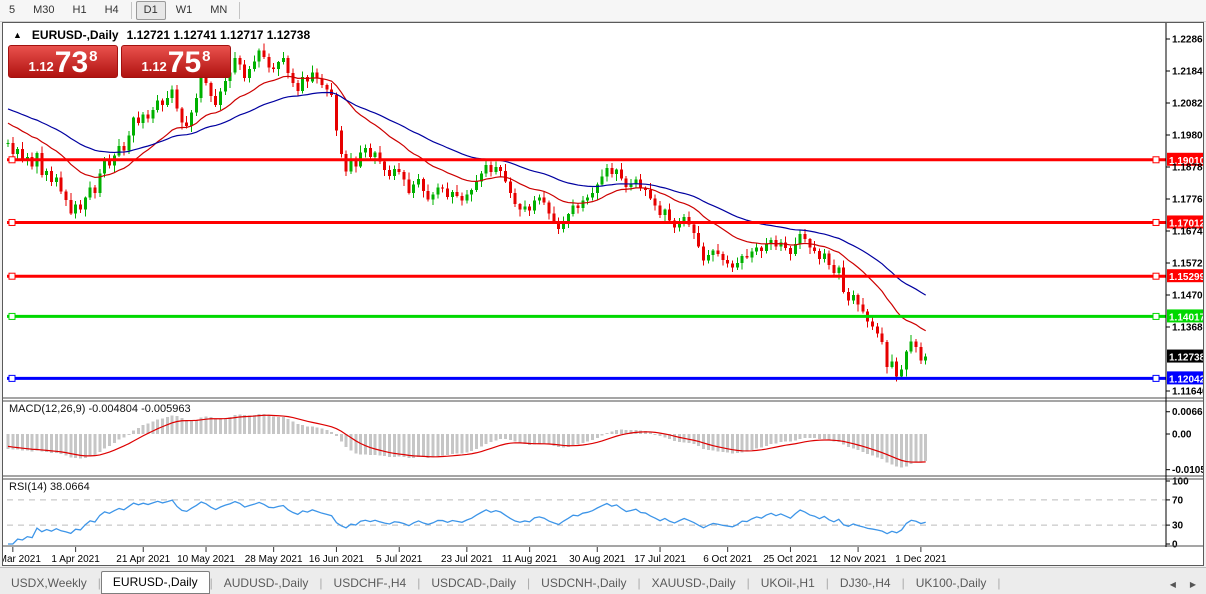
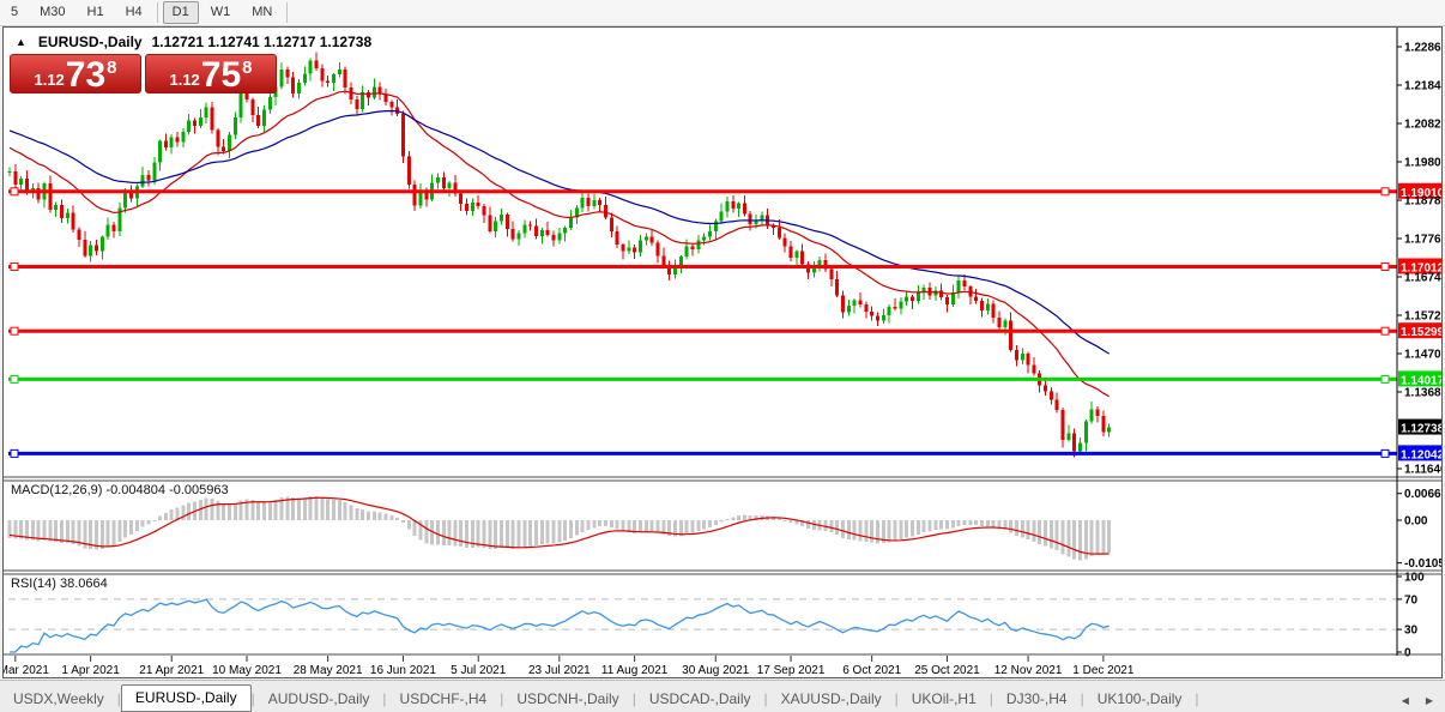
  5
  M30
  H1
  H4
  D1
  W1
  MN
  1.19010
  1.17012
  1.15299
  1.14017
  1.12042
  1.12738
  1.2286
  1.2184
  1.2082
  1.1980
  1.1878
  1.1776
  1.1674
  1.1572
  1.1470
  1.1368
  1.1164
  0.0066
  0.00
  100
  70
  30
  0
  Mar 2021
  1 Apr 2021
  21 Apr 2021
  10 May 2021
  28 May 2021
  16 Jun 2021
  5 Jul 2021
  23 Jul 2021
  11 Aug 2021
  30 Aug 2021
- 17 Jul 2021
+ 17 Sep 2021
  6 Oct 2021
  25 Oct 2021
  12 Nov 2021
  1 Dec 2021
  ▲
  EURUSD-,Daily
  1.12721 1.12741 1.12717 1.12738
  1.12
  73
  8
  1.12
  75
  8
  MACD(12,26,9) -0.004804 -0.005963
  RSI(14) 38.0664
  USDX,Weekly
  |
  EURUSD-,Daily
  |
  AUDUSD-,Daily
  |
  USDCHF-,H4
  |
- USDCAD-,Daily
+ USDCNH-,Daily
  |
- USDCNH-,Daily
+ USDCAD-,Daily
  |
  XAUUSD-,Daily
  |
  UKOil-,H1
  |
  DJ30-,H4
  |
  UK100-,Daily
  |
  ◀
  ▶
